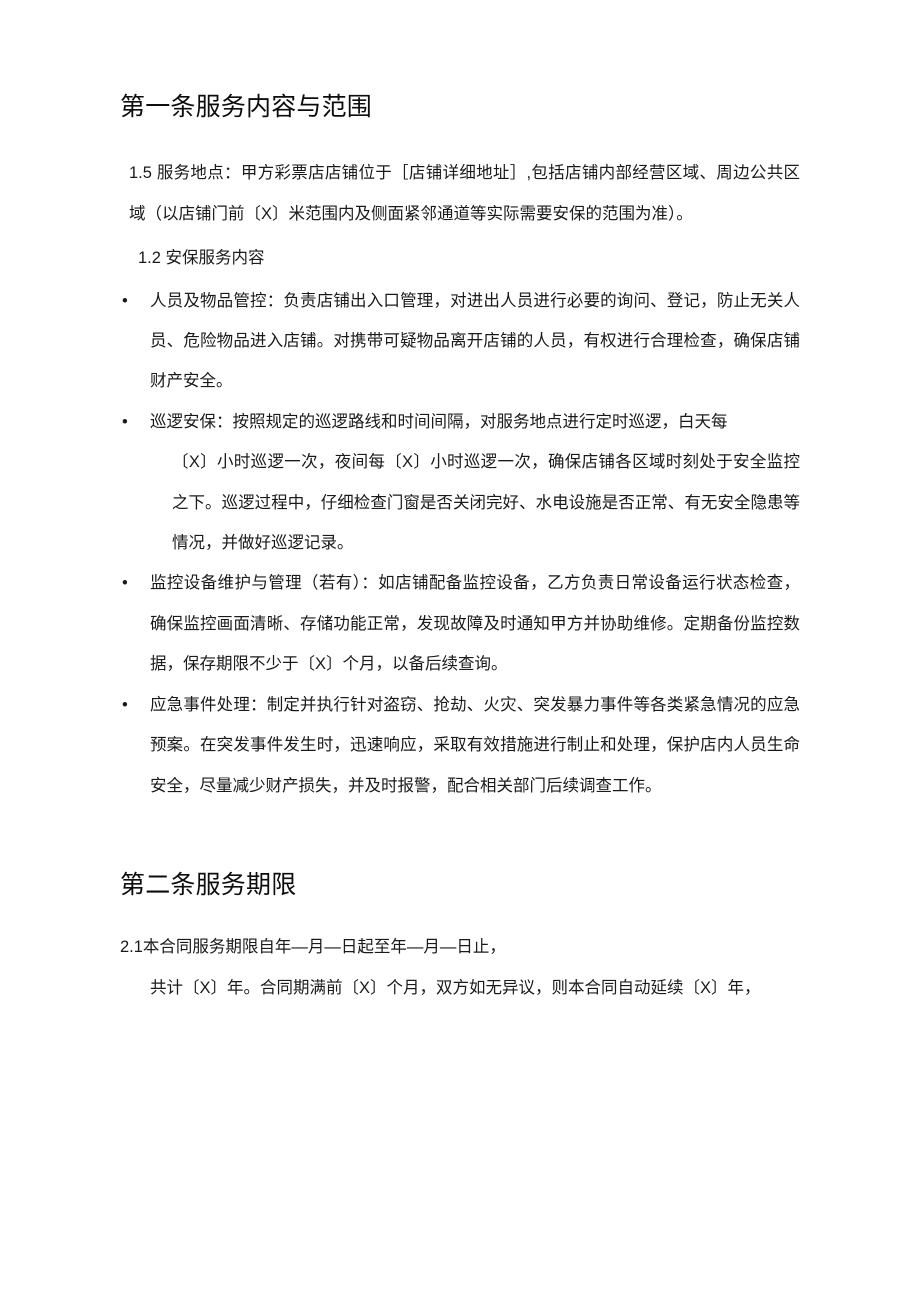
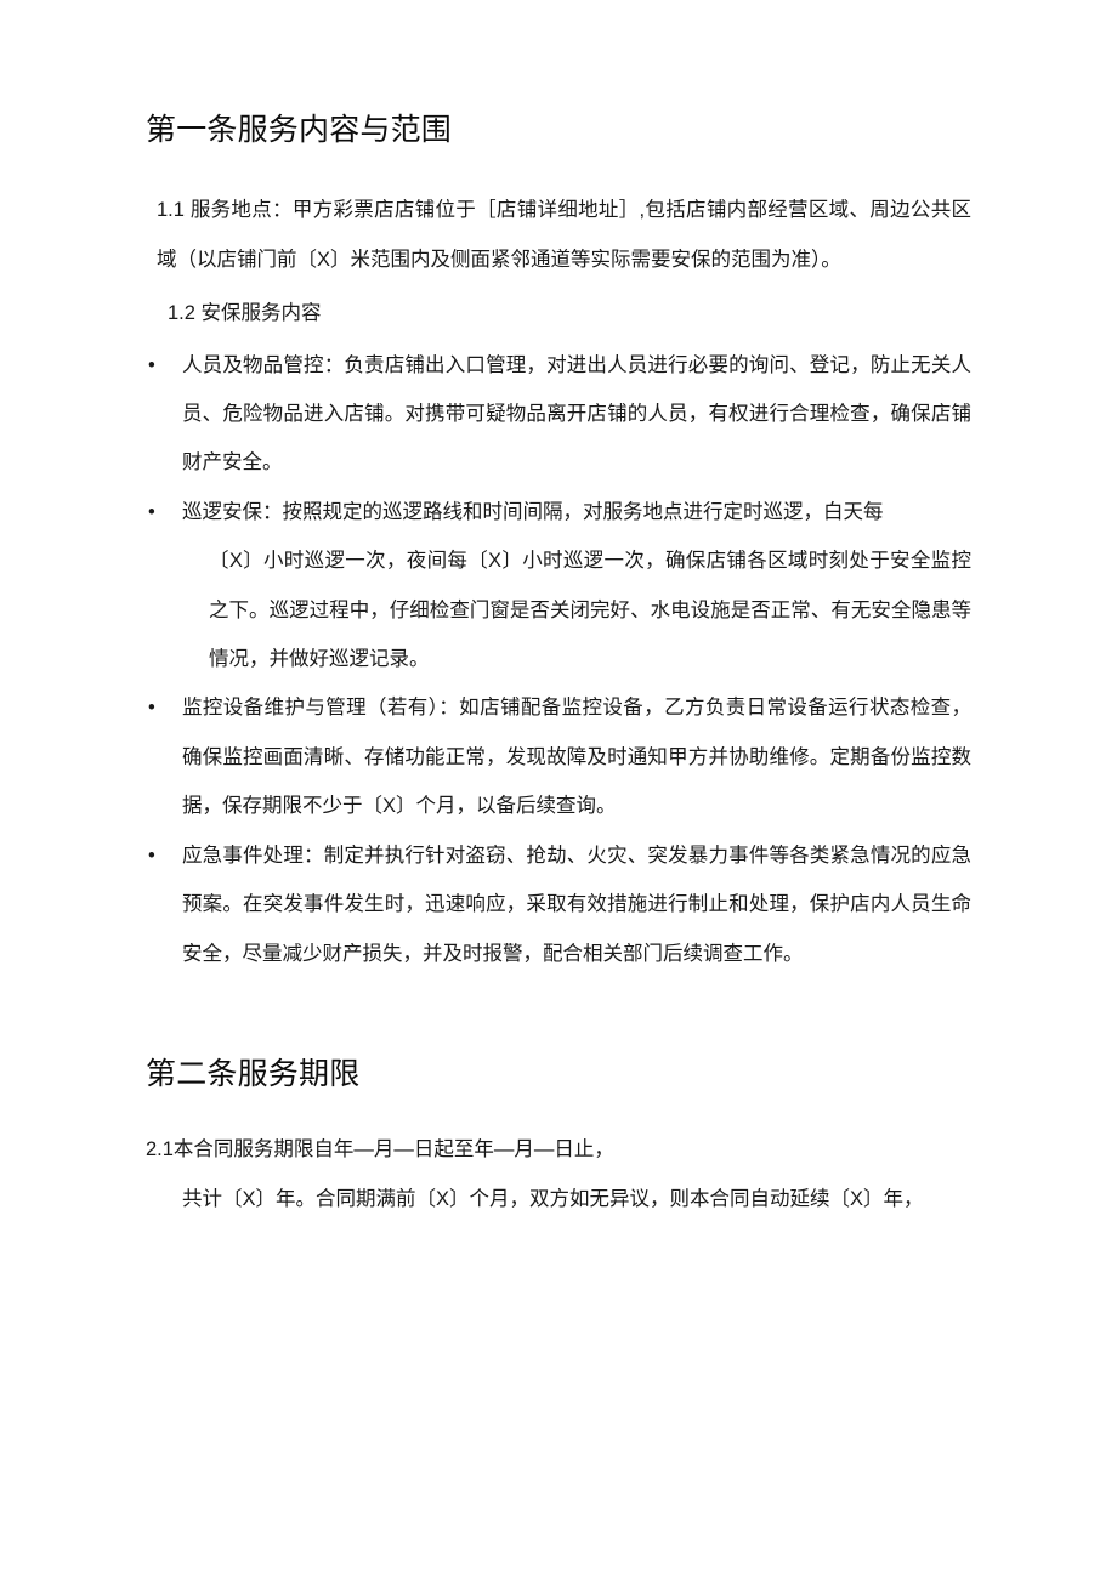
  第一条服务内容与范围
- 1.5 服务地点：甲方彩票店店铺位于［店铺详细地址］,包括店铺内部经营区域、周边公共区域（以店铺门前〔X〕米范围内及侧面紧邻通道等实际需要安保的范围为准）。
+ 1.1 服务地点：甲方彩票店店铺位于［店铺详细地址］,包括店铺内部经营区域、周边公共区域（以店铺门前〔X〕米范围内及侧面紧邻通道等实际需要安保的范围为准）。
  1.2 安保服务内容
  •
  人员及物品管控：负责店铺出入口管理，对进出人员进行必要的询问、登记，防止无关人员、危险物品进入店铺。对携带可疑物品离开店铺的人员，有权进行合理检查，确保店铺财产安全。
  •
  巡逻安保：按照规定的巡逻路线和时间间隔，对服务地点进行定时巡逻，白天每
  〔X〕小时巡逻一次，夜间每〔X〕小时巡逻一次，确保店铺各区域时刻处于安全监控之下。巡逻过程中，仔细检查门窗是否关闭完好、水电设施是否正常、有无安全隐患等情况，并做好巡逻记录。
  •
  监控设备维护与管理（若有）：如店铺配备监控设备，乙方负责日常设备运行状态检查，确保监控画面清晰、存储功能正常，发现故障及时通知甲方并协助维修。定期备份监控数据，保存期限不少于〔X〕个月，以备后续查询。
  •
  应急事件处理：制定并执行针对盗窃、抢劫、火灾、突发暴力事件等各类紧急情况的应急预案。在突发事件发生时，迅速响应，采取有效措施进行制止和处理，保护店内人员生命安全，尽量减少财产损失，并及时报警，配合相关部门后续调查工作。
  第二条服务期限
  2.1本合同服务期限自年—月—日起至年—月—日止，
  共计〔X〕年。合同期满前〔X〕个月，双方如无异议，则本合同自动延续〔X〕年，
